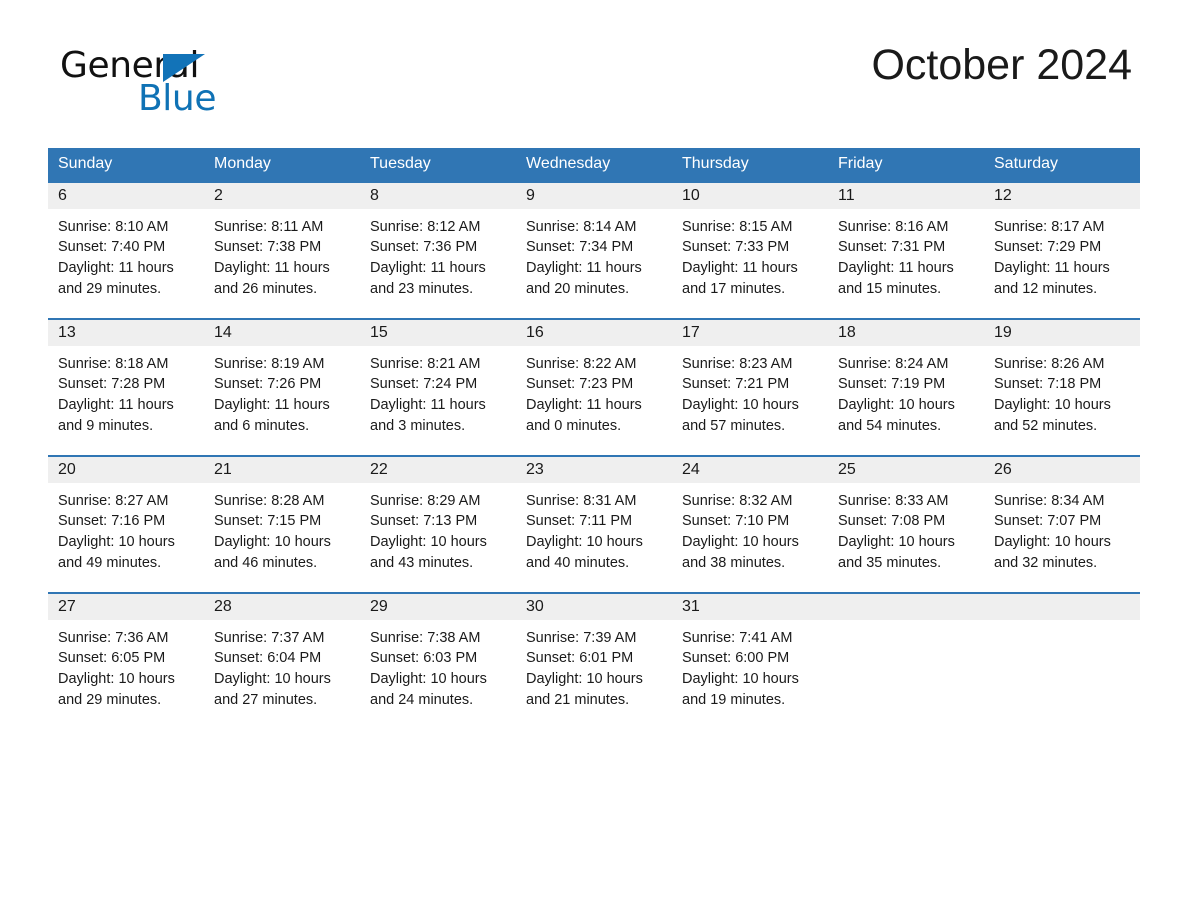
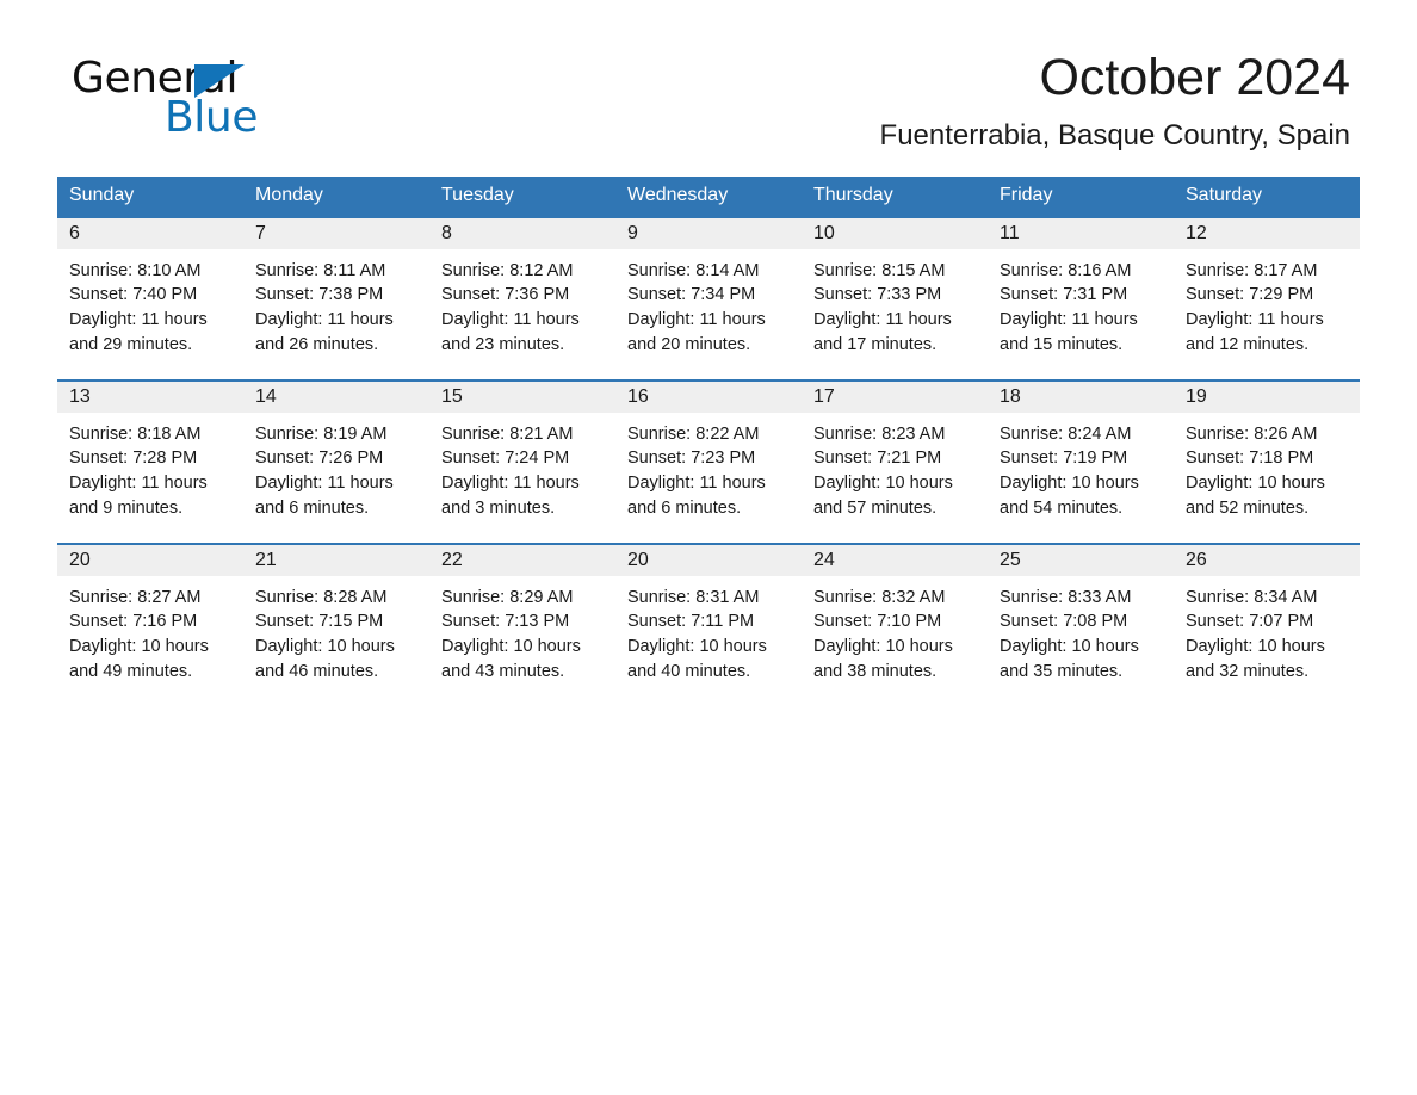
  General
  Blue
  October 2024
+ Fuenterrabia, Basque Country, Spain
  Sunday	Monday	Tuesday	Wednesday	Thursday	Friday	Saturday
- 6Sunrise: 8:10 AMSunset: 7:40 PMDaylight: 11 hours and 29 minutes.	2Sunrise: 8:11 AMSunset: 7:38 PMDaylight: 11 hours and 26 minutes.	8Sunrise: 8:12 AMSunset: 7:36 PMDaylight: 11 hours and 23 minutes.	9Sunrise: 8:14 AMSunset: 7:34 PMDaylight: 11 hours and 20 minutes.	10Sunrise: 8:15 AMSunset: 7:33 PMDaylight: 11 hours and 17 minutes.	11Sunrise: 8:16 AMSunset: 7:31 PMDaylight: 11 hours and 15 minutes.	12Sunrise: 8:17 AMSunset: 7:29 PMDaylight: 11 hours and 12 minutes.
+ 6Sunrise: 8:10 AMSunset: 7:40 PMDaylight: 11 hours and 29 minutes.	7Sunrise: 8:11 AMSunset: 7:38 PMDaylight: 11 hours and 26 minutes.	8Sunrise: 8:12 AMSunset: 7:36 PMDaylight: 11 hours and 23 minutes.	9Sunrise: 8:14 AMSunset: 7:34 PMDaylight: 11 hours and 20 minutes.	10Sunrise: 8:15 AMSunset: 7:33 PMDaylight: 11 hours and 17 minutes.	11Sunrise: 8:16 AMSunset: 7:31 PMDaylight: 11 hours and 15 minutes.	12Sunrise: 8:17 AMSunset: 7:29 PMDaylight: 11 hours and 12 minutes.
- 13Sunrise: 8:18 AMSunset: 7:28 PMDaylight: 11 hours and 9 minutes.	14Sunrise: 8:19 AMSunset: 7:26 PMDaylight: 11 hours and 6 minutes.	15Sunrise: 8:21 AMSunset: 7:24 PMDaylight: 11 hours and 3 minutes.	16Sunrise: 8:22 AMSunset: 7:23 PMDaylight: 11 hours and 0 minutes.	17Sunrise: 8:23 AMSunset: 7:21 PMDaylight: 10 hours and 57 minutes.	18Sunrise: 8:24 AMSunset: 7:19 PMDaylight: 10 hours and 54 minutes.	19Sunrise: 8:26 AMSunset: 7:18 PMDaylight: 10 hours and 52 minutes.
+ 13Sunrise: 8:18 AMSunset: 7:28 PMDaylight: 11 hours and 9 minutes.	14Sunrise: 8:19 AMSunset: 7:26 PMDaylight: 11 hours and 6 minutes.	15Sunrise: 8:21 AMSunset: 7:24 PMDaylight: 11 hours and 3 minutes.	16Sunrise: 8:22 AMSunset: 7:23 PMDaylight: 11 hours and 6 minutes.	17Sunrise: 8:23 AMSunset: 7:21 PMDaylight: 10 hours and 57 minutes.	18Sunrise: 8:24 AMSunset: 7:19 PMDaylight: 10 hours and 54 minutes.	19Sunrise: 8:26 AMSunset: 7:18 PMDaylight: 10 hours and 52 minutes.
- 20Sunrise: 8:27 AMSunset: 7:16 PMDaylight: 10 hours and 49 minutes.	21Sunrise: 8:28 AMSunset: 7:15 PMDaylight: 10 hours and 46 minutes.	22Sunrise: 8:29 AMSunset: 7:13 PMDaylight: 10 hours and 43 minutes.	23Sunrise: 8:31 AMSunset: 7:11 PMDaylight: 10 hours and 40 minutes.	24Sunrise: 8:32 AMSunset: 7:10 PMDaylight: 10 hours and 38 minutes.	25Sunrise: 8:33 AMSunset: 7:08 PMDaylight: 10 hours and 35 minutes.	26Sunrise: 8:34 AMSunset: 7:07 PMDaylight: 10 hours and 32 minutes.
+ 20Sunrise: 8:27 AMSunset: 7:16 PMDaylight: 10 hours and 49 minutes.	21Sunrise: 8:28 AMSunset: 7:15 PMDaylight: 10 hours and 46 minutes.	22Sunrise: 8:29 AMSunset: 7:13 PMDaylight: 10 hours and 43 minutes.	20Sunrise: 8:31 AMSunset: 7:11 PMDaylight: 10 hours and 40 minutes.	24Sunrise: 8:32 AMSunset: 7:10 PMDaylight: 10 hours and 38 minutes.	25Sunrise: 8:33 AMSunset: 7:08 PMDaylight: 10 hours and 35 minutes.	26Sunrise: 8:34 AMSunset: 7:07 PMDaylight: 10 hours and 32 minutes.
- 27Sunrise: 7:36 AMSunset: 6:05 PMDaylight: 10 hours and 29 minutes.	28Sunrise: 7:37 AMSunset: 6:04 PMDaylight: 10 hours and 27 minutes.	29Sunrise: 7:38 AMSunset: 6:03 PMDaylight: 10 hours and 24 minutes.	30Sunrise: 7:39 AMSunset: 6:01 PMDaylight: 10 hours and 21 minutes.	31Sunrise: 7:41 AMSunset: 6:00 PMDaylight: 10 hours and 19 minutes.
